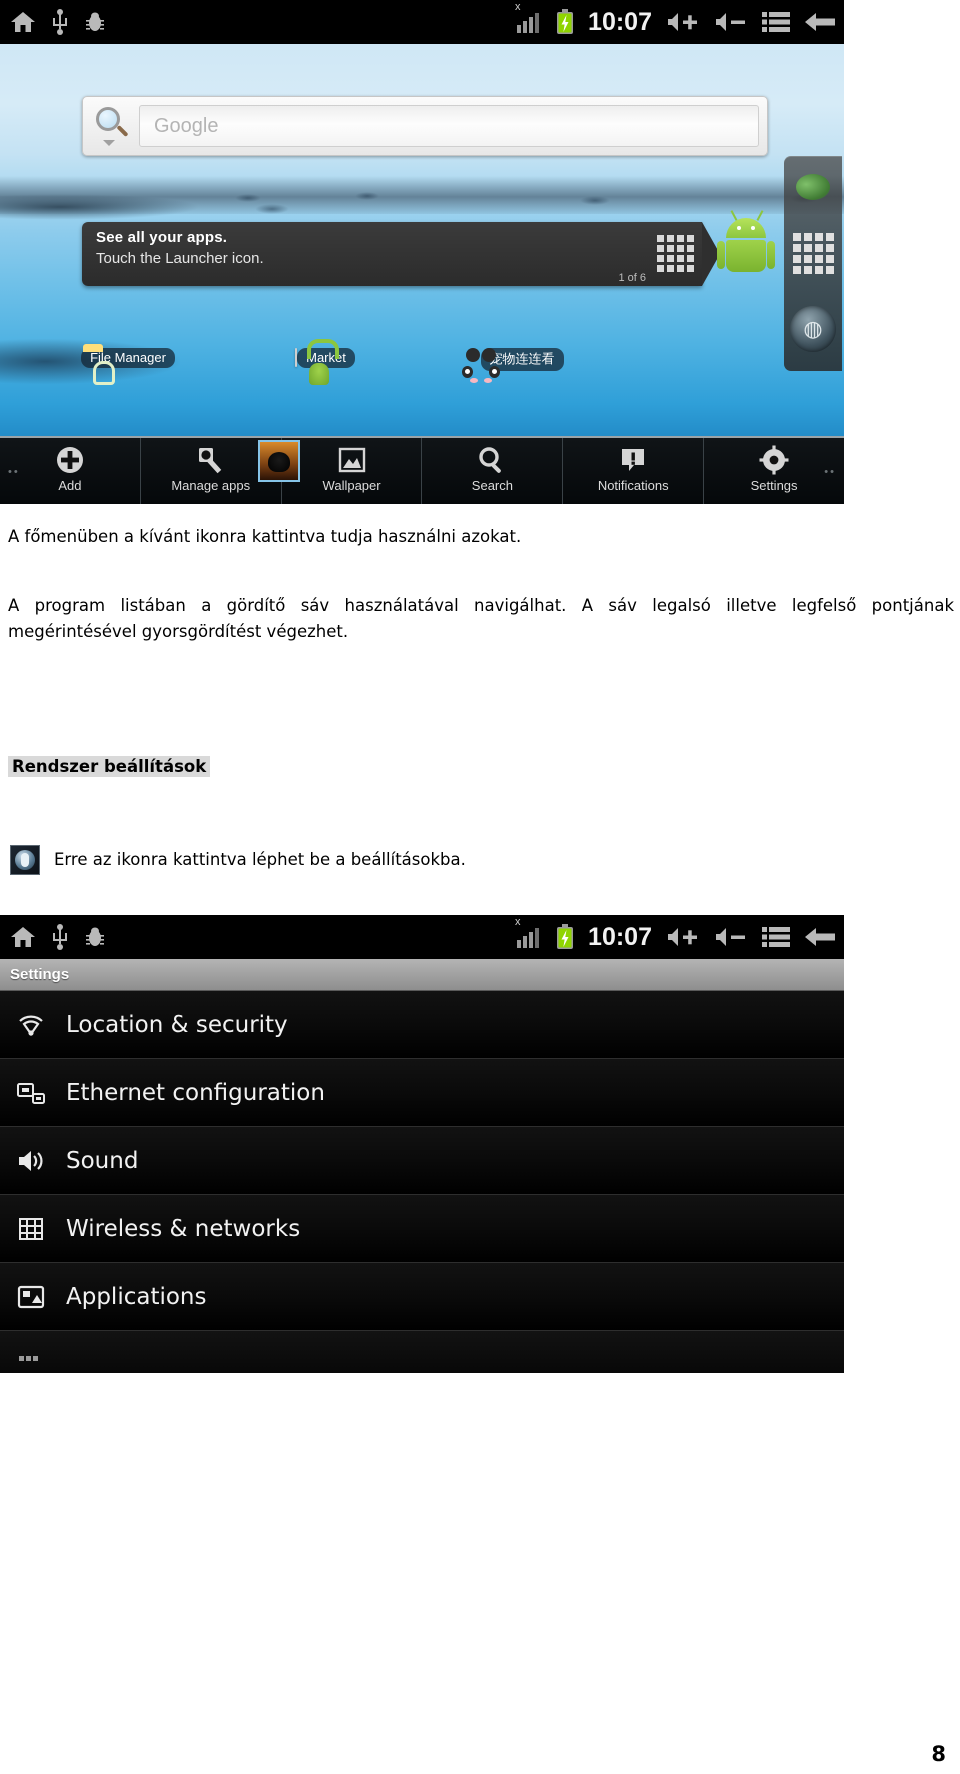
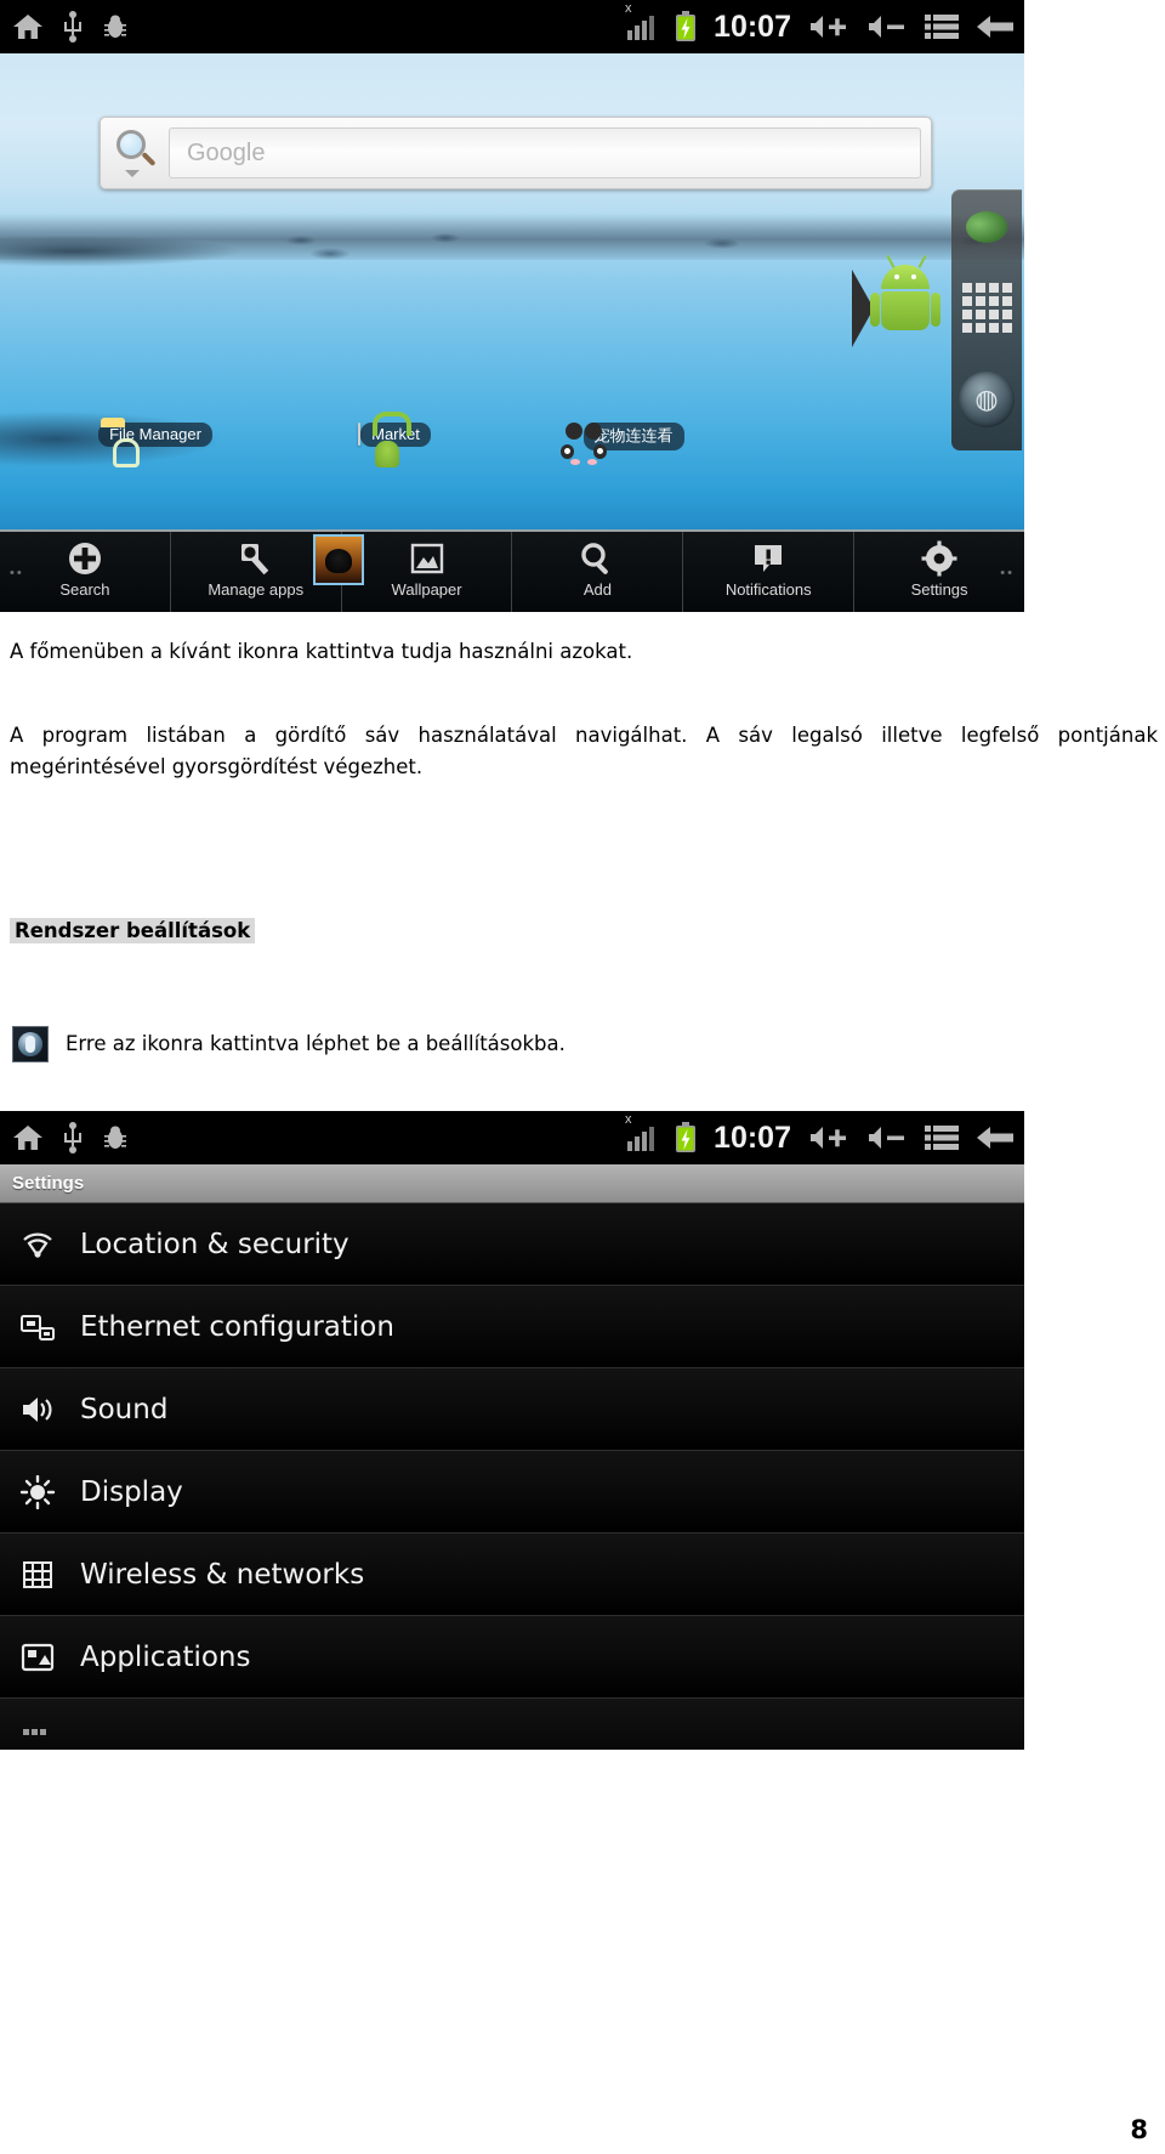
  x
  10:07
  Google
- See all your apps.
- Touch the Launcher icon.
- 1 of 6
  ◍
  File Manager
  宠物连连看
  ••
- Add
+ Search
  Manage apps
  Wallpaper
- Search
+ Add
  Notifications
  ••
  Settings
  A főmenüben a kívánt ikonra kattintva tudja használni azokat.
  A program listában a gördítő sáv használatával navigálhat. A sáv legalsó illetve legfelső pontjának megérintésével gyorsgördítést végezhet.
  Rendszer beállítások
  Erre az ikonra kattintva léphet be a beállításokba.
  x
  10:07
  Settings
  Location & security
  Ethernet configuration
  Sound
+ Display
  Wireless & networks
  Applications
  8
